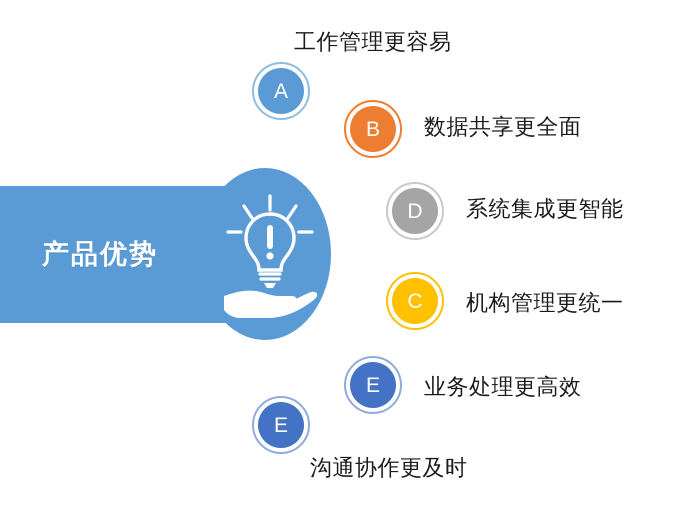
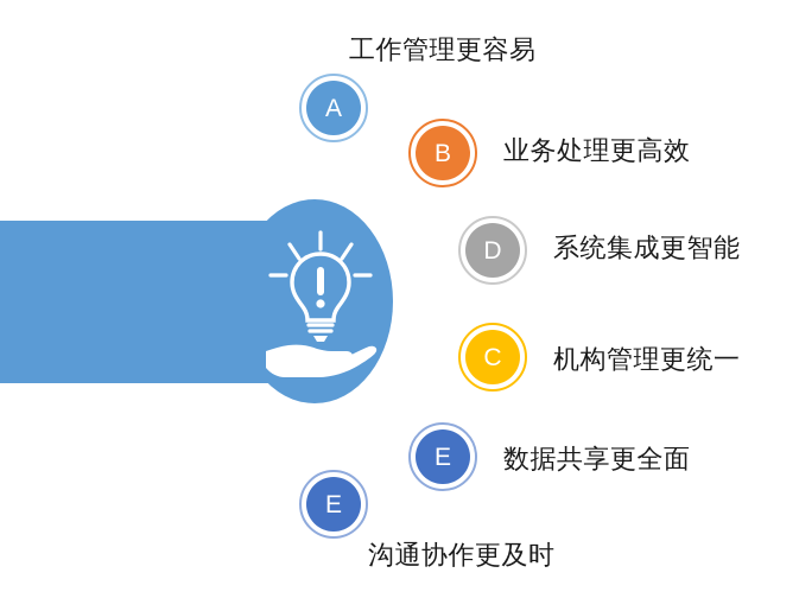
- 产品优势
  A
  工作管理更容易
  B
- 数据共享更全面
+ 业务处理更高效
  D
  系统集成更智能
  C
  机构管理更统一
  E
- 业务处理更高效
+ 数据共享更全面
  E
  沟通协作更及时
